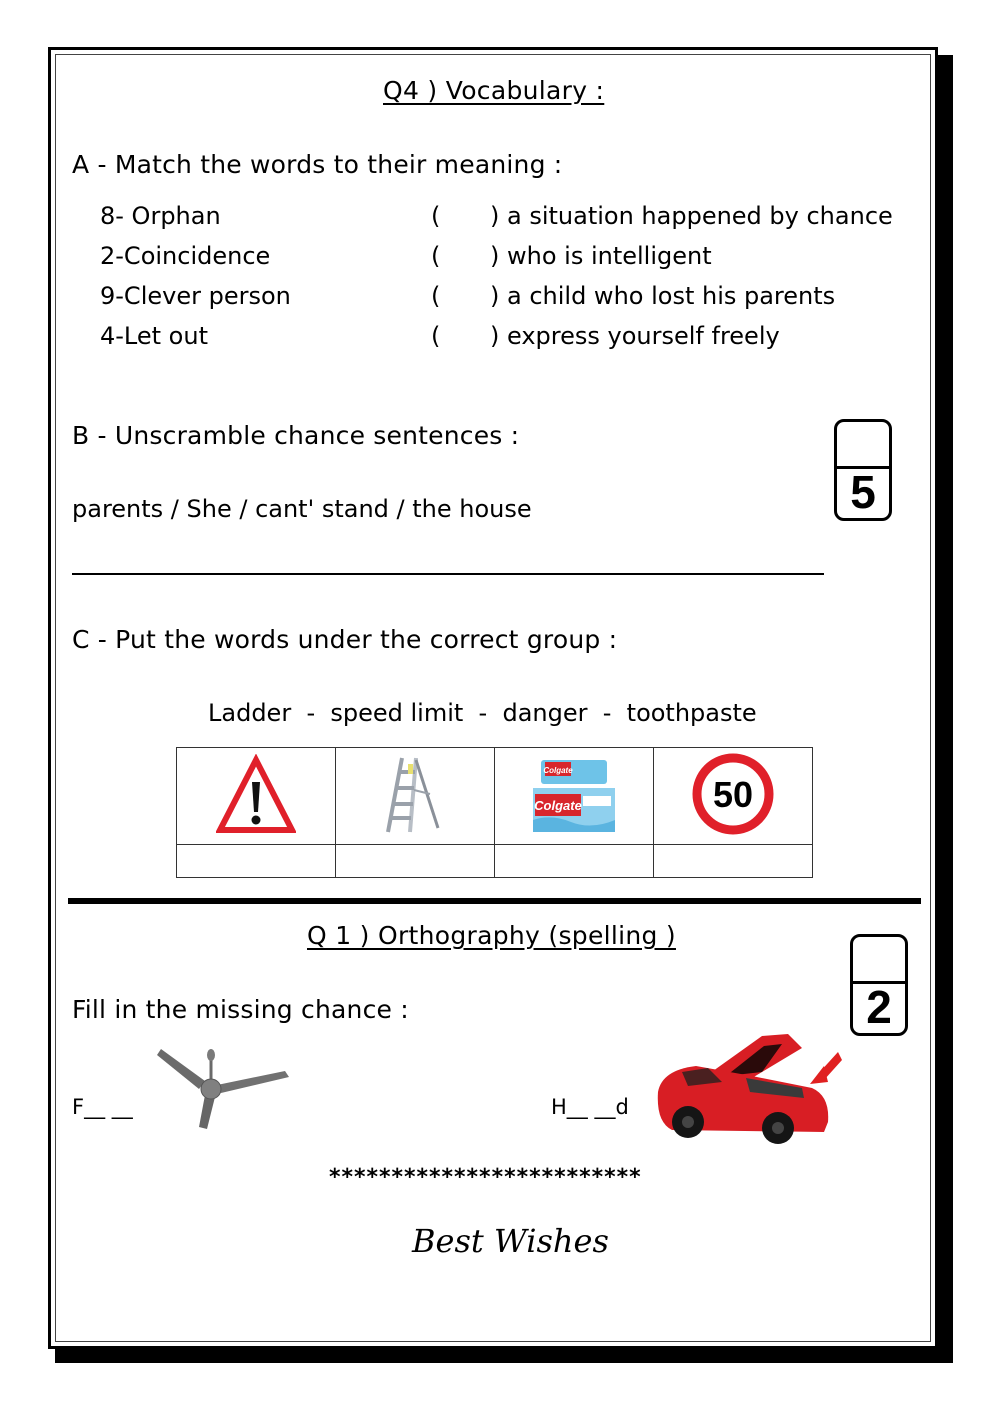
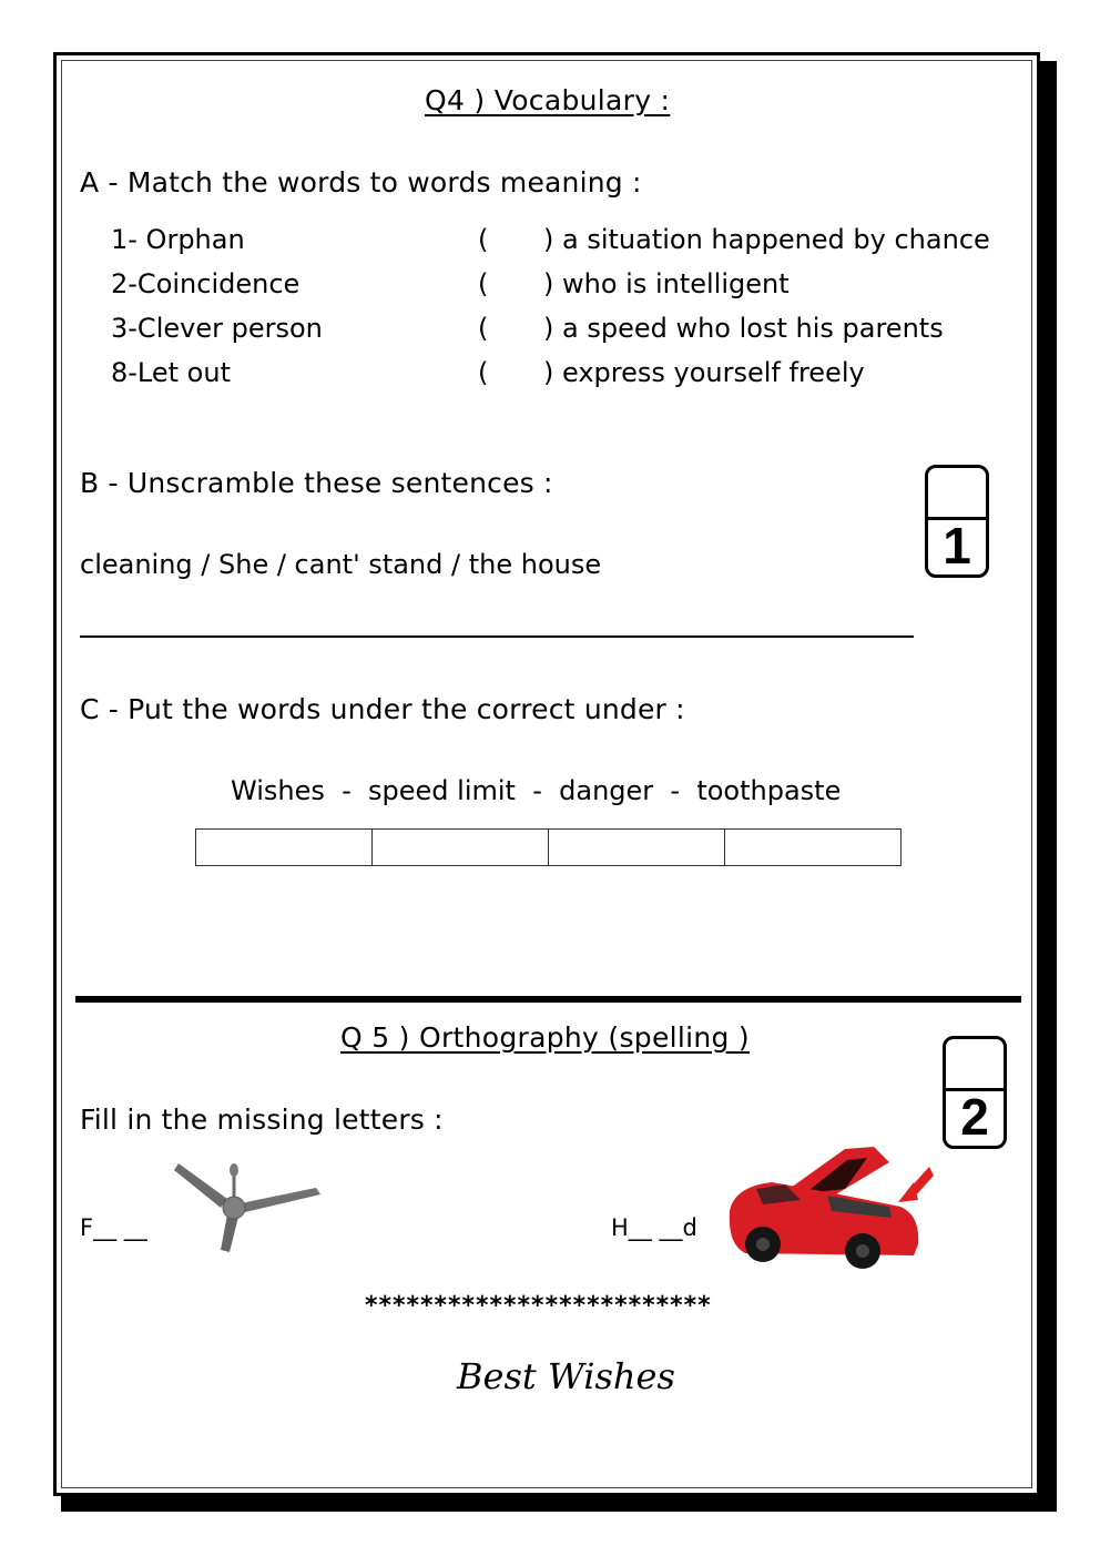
  Q4 ) Vocabulary :
- A - Match the words to their meaning :
+ A - Match the words to words meaning :
- 8- Orphan
+ 1- Orphan
  (
  ) a situation happened by chance
  2-Coincidence
  (
  ) who is intelligent
- 9-Clever person
+ 3-Clever person
  (
- ) a child who lost his parents
+ ) a speed who lost his parents
- 4-Let out
+ 8-Let out
  (
  ) express yourself freely
- B - Unscramble chance sentences :
+ B - Unscramble these sentences :
- parents / She / cant' stand / the house
+ cleaning / She / cant' stand / the house
- 5
+ 1
- C - Put the words under the correct group :
+ C - Put the words under the correct under :
- Ladder - speed limit - danger - toothpaste
+ Wishes - speed limit - danger - toothpaste
- 		Colgate Colgate	50
- Q 1 ) Orthography (spelling )
+ Q 5 ) Orthography (spelling )
- Fill in the missing chance :
+ Fill in the missing letters :
  2
  F__ __
  H__ __d
  *************************
  Best Wishes
